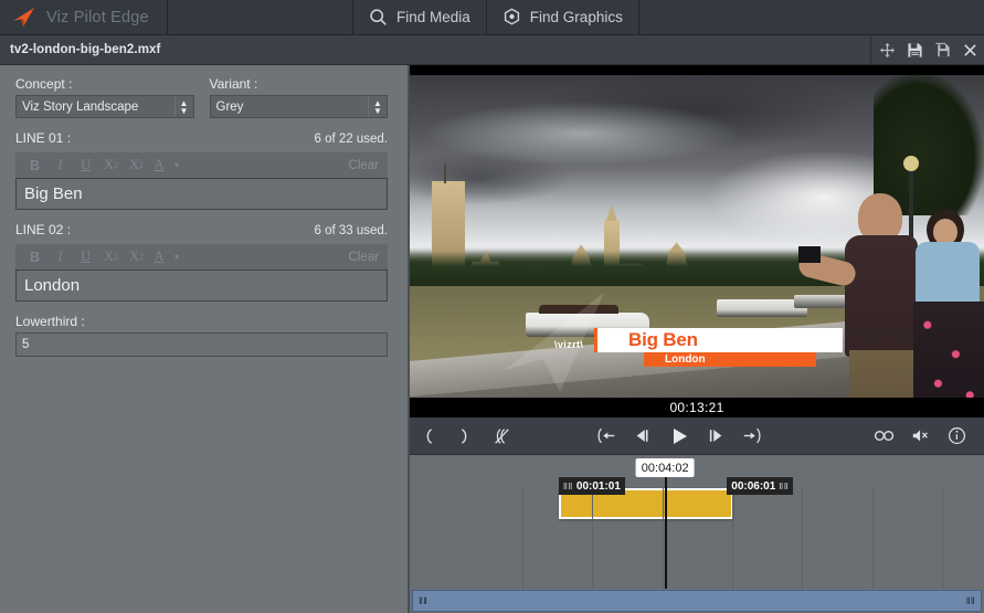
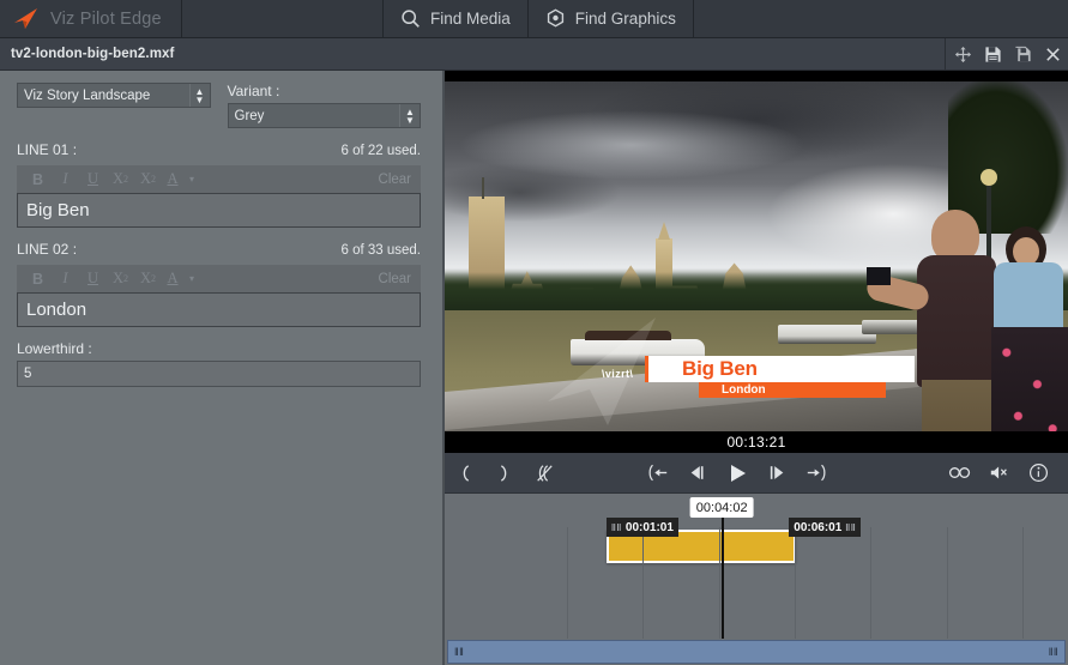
  Viz Pilot Edge
  Find Media
  Find Graphics
  tv2-london-big-ben2.mxf
- Concept :
  Viz Story Landscape
  ▲
  ▼
  Variant :
  Grey
  ▲
  ▼
  LINE 01 :
  6 of 22 used.
  B
  I
  U
  X
  X
  A
  ▾
  Clear
  Big Ben
  LINE 02 :
  6 of 33 used.
  B
  I
  U
  X
  X
  A
  ▾
  Clear
  London
  Lowerthird :
  5
  \vizrt\
  Big Ben
  London
  00:13:21
  ‖‖
  00:01:01
  00:06:01
  ‖‖
  00:04:02
  ‖‖
  ‖‖
